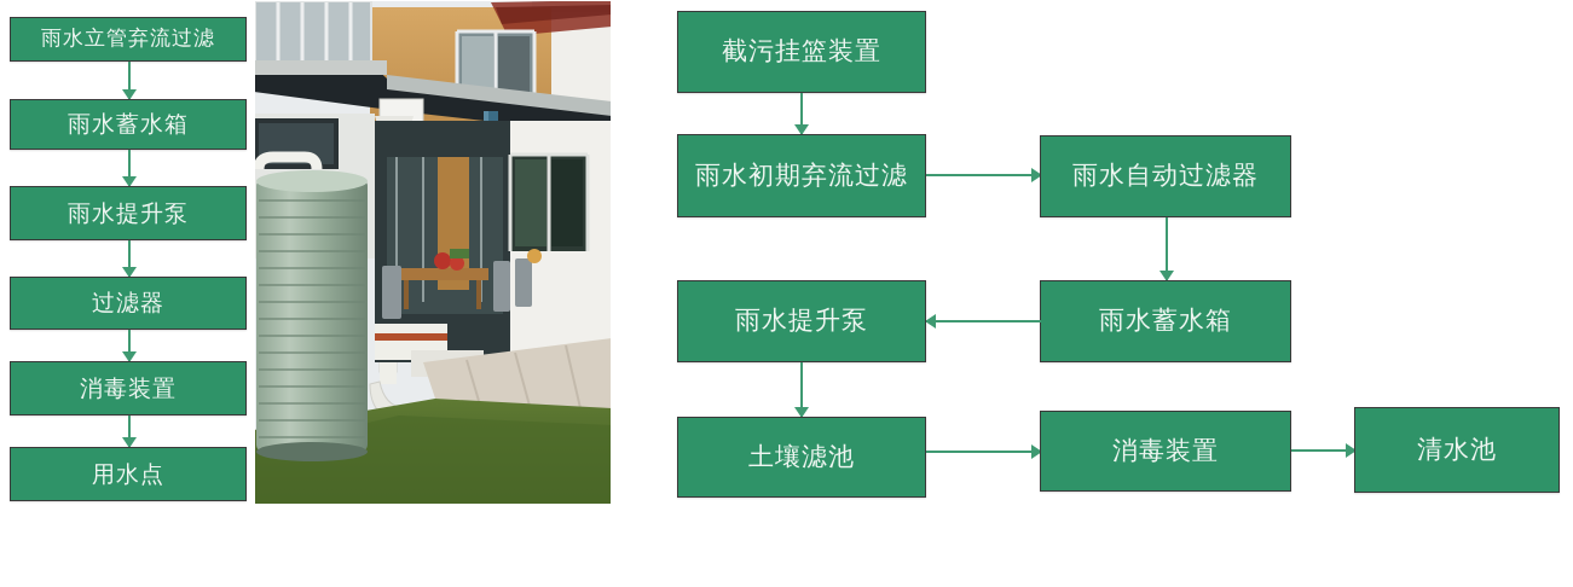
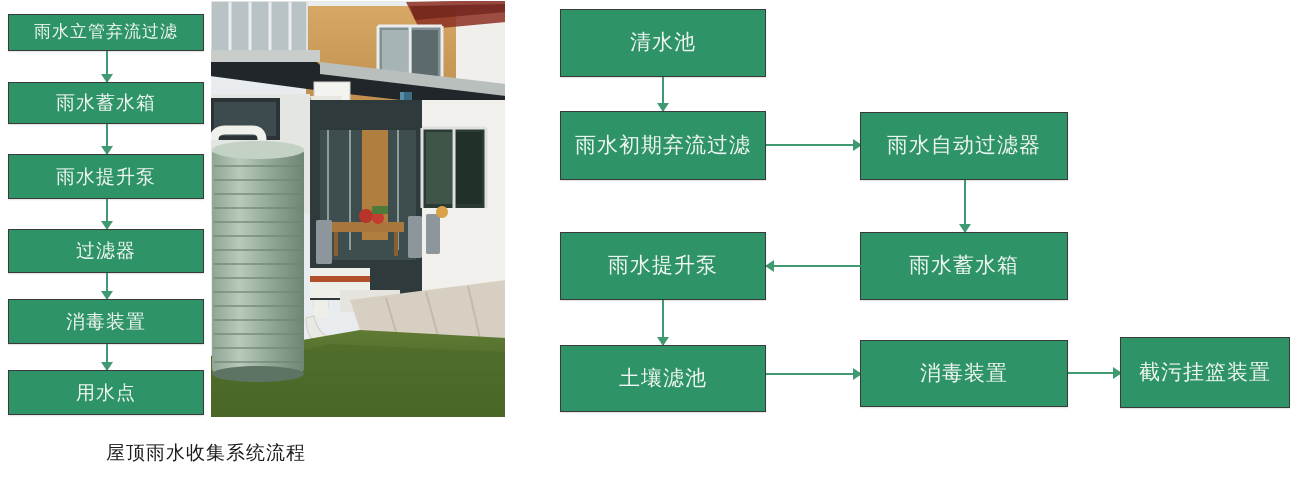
  雨水立管弃流过滤
  雨水蓄水箱
  雨水提升泵
  过滤器
  消毒装置
  用水点
+ 屋顶雨水收集系统流程
- 截污挂篮装置
+ 清水池
  雨水初期弃流过滤
  雨水自动过滤器
  雨水蓄水箱
  雨水提升泵
  土壤滤池
  消毒装置
- 清水池
+ 截污挂篮装置
